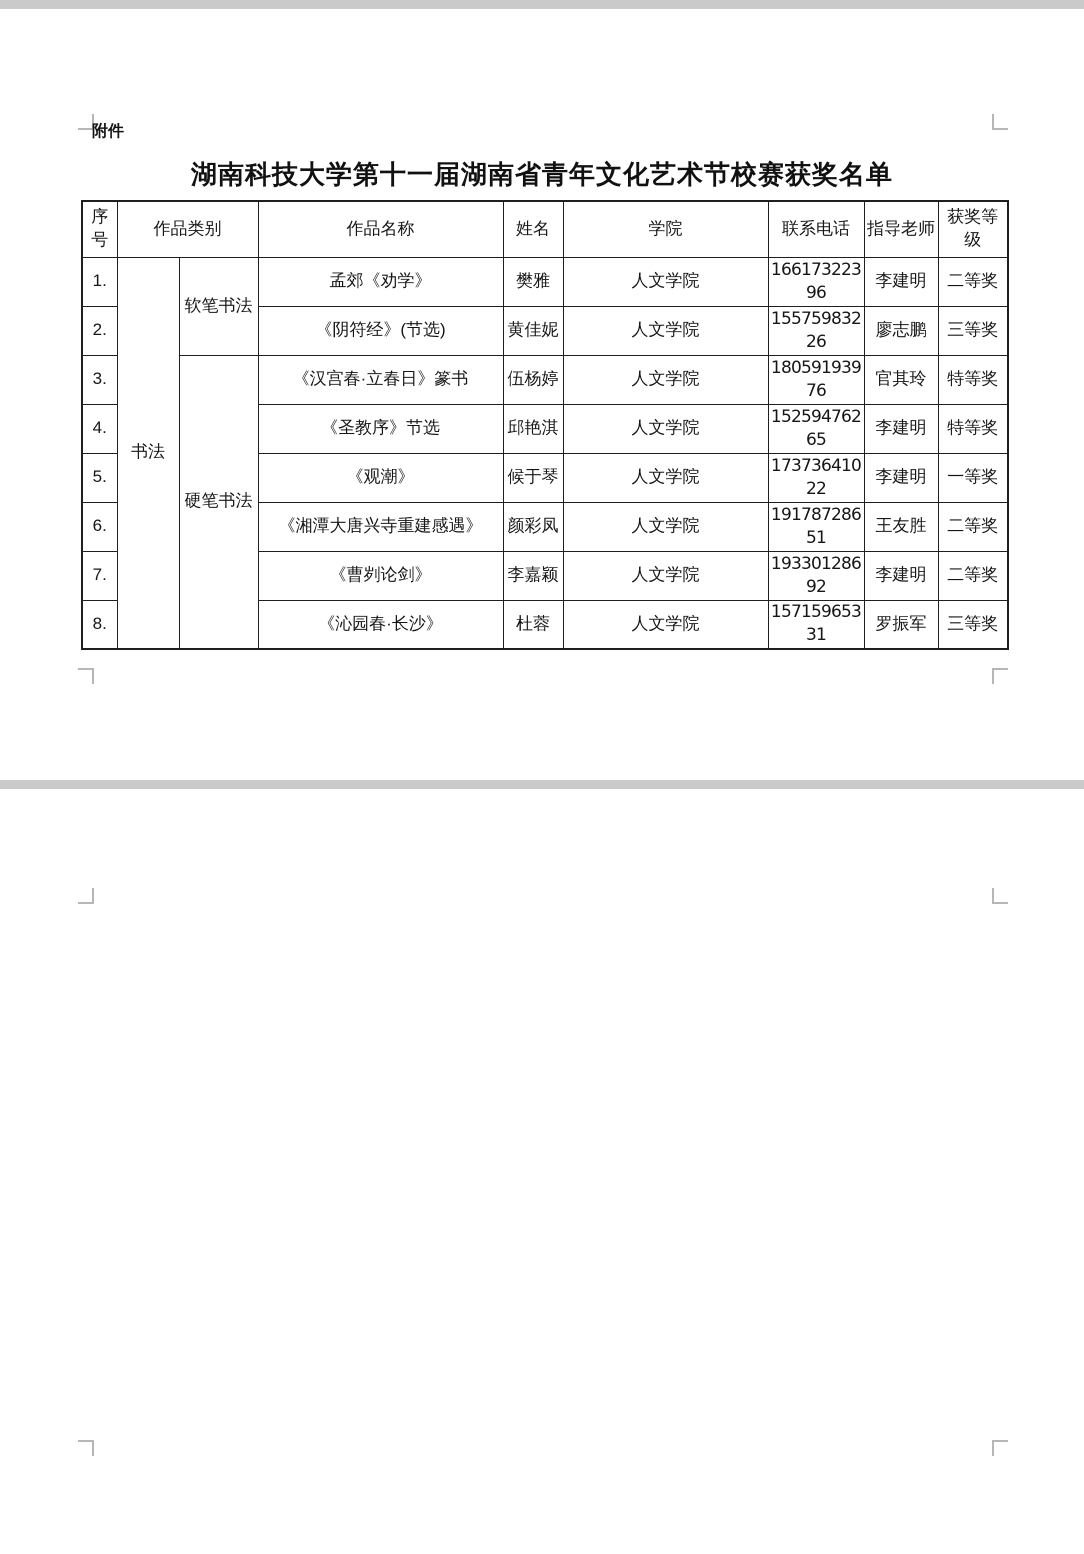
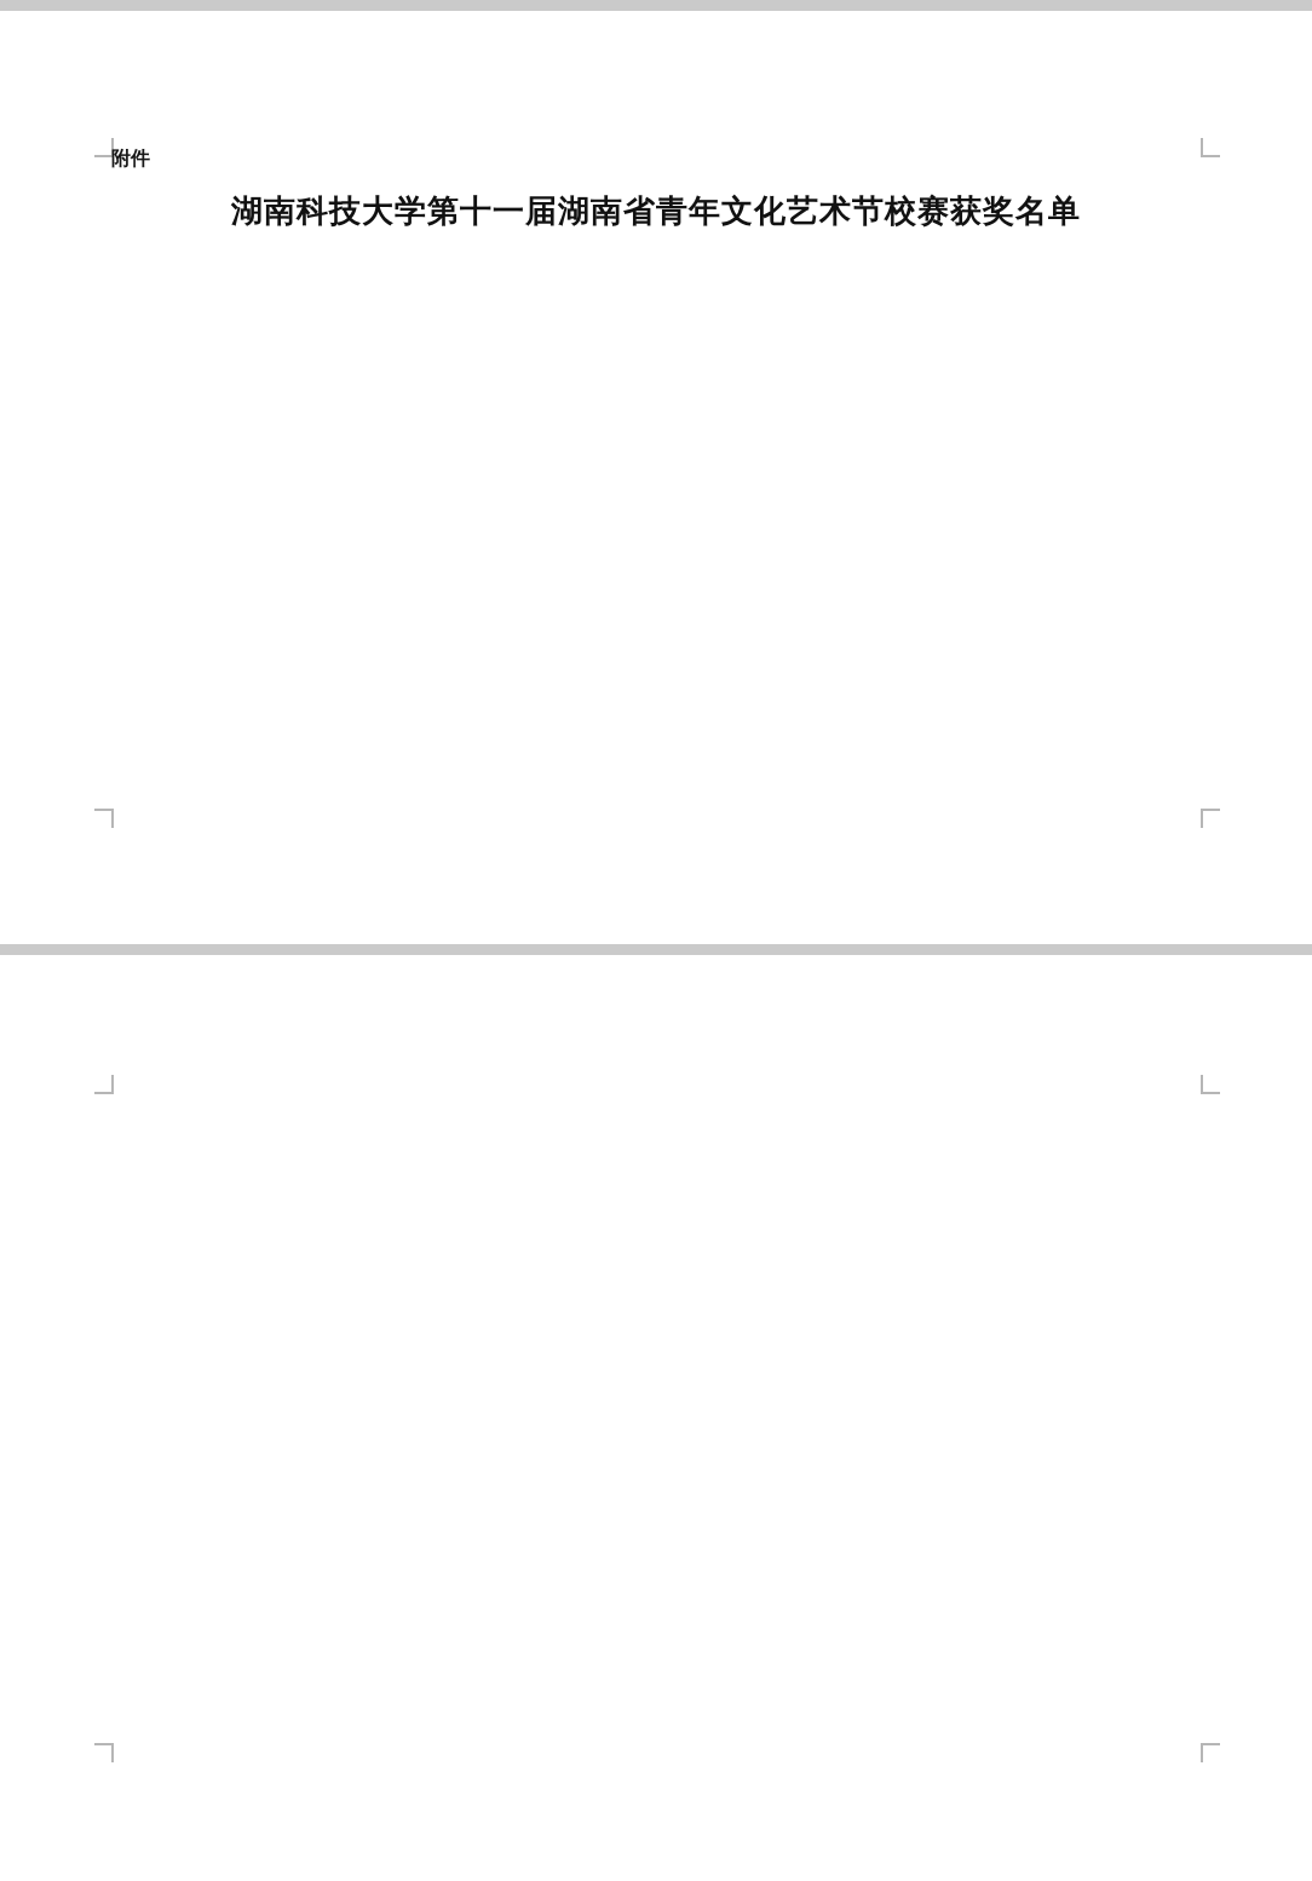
  附件
  湖南科技大学第十一届湖南省青年文化艺术节校赛获奖名单
- 序号	作品类别	作品名称	姓名	学院	联系电话	指导老师	获奖等级
- 1.	书法	软笔书法	孟郊《劝学》	樊雅	人文学院	16617322396	李建明	二等奖
- 2.	《阴符经》(节选)	黄佳妮	人文学院	15575983226	廖志鹏	三等奖
- 3.	硬笔书法	《汉宫春·立春日》篆书	伍杨婷	人文学院	18059193976	官其玲	特等奖
- 4.	《圣教序》节选	邱艳淇	人文学院	15259476265	李建明	特等奖
- 5.	《观潮》	候于琴	人文学院	17373641022	李建明	一等奖
- 6.	《湘潭大唐兴寺重建感遇》	颜彩凤	人文学院	19178728651	王友胜	二等奖
- 7.	《曹刿论剑》	李嘉颖	人文学院	19330128692	李建明	二等奖
- 8.	《沁园春·长沙》	杜蓉	人文学院	15715965331	罗振军	三等奖
